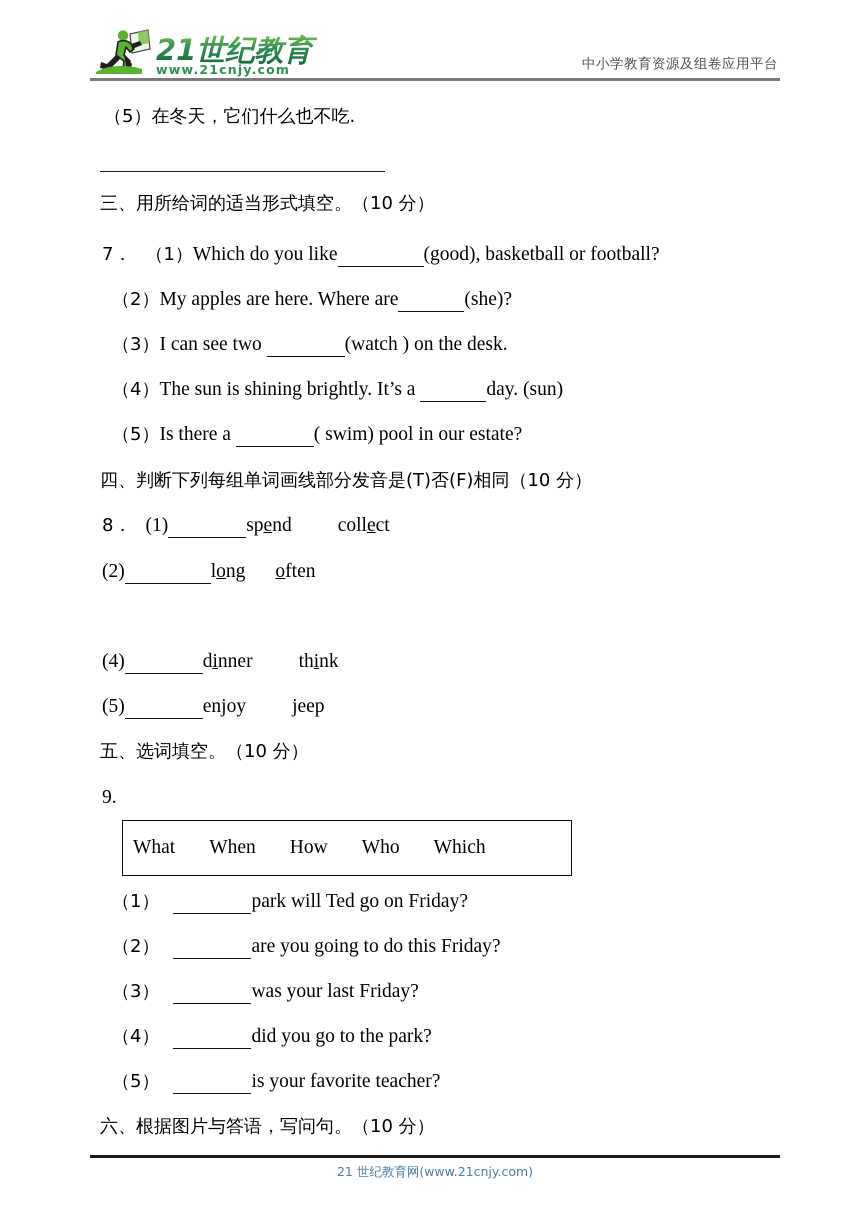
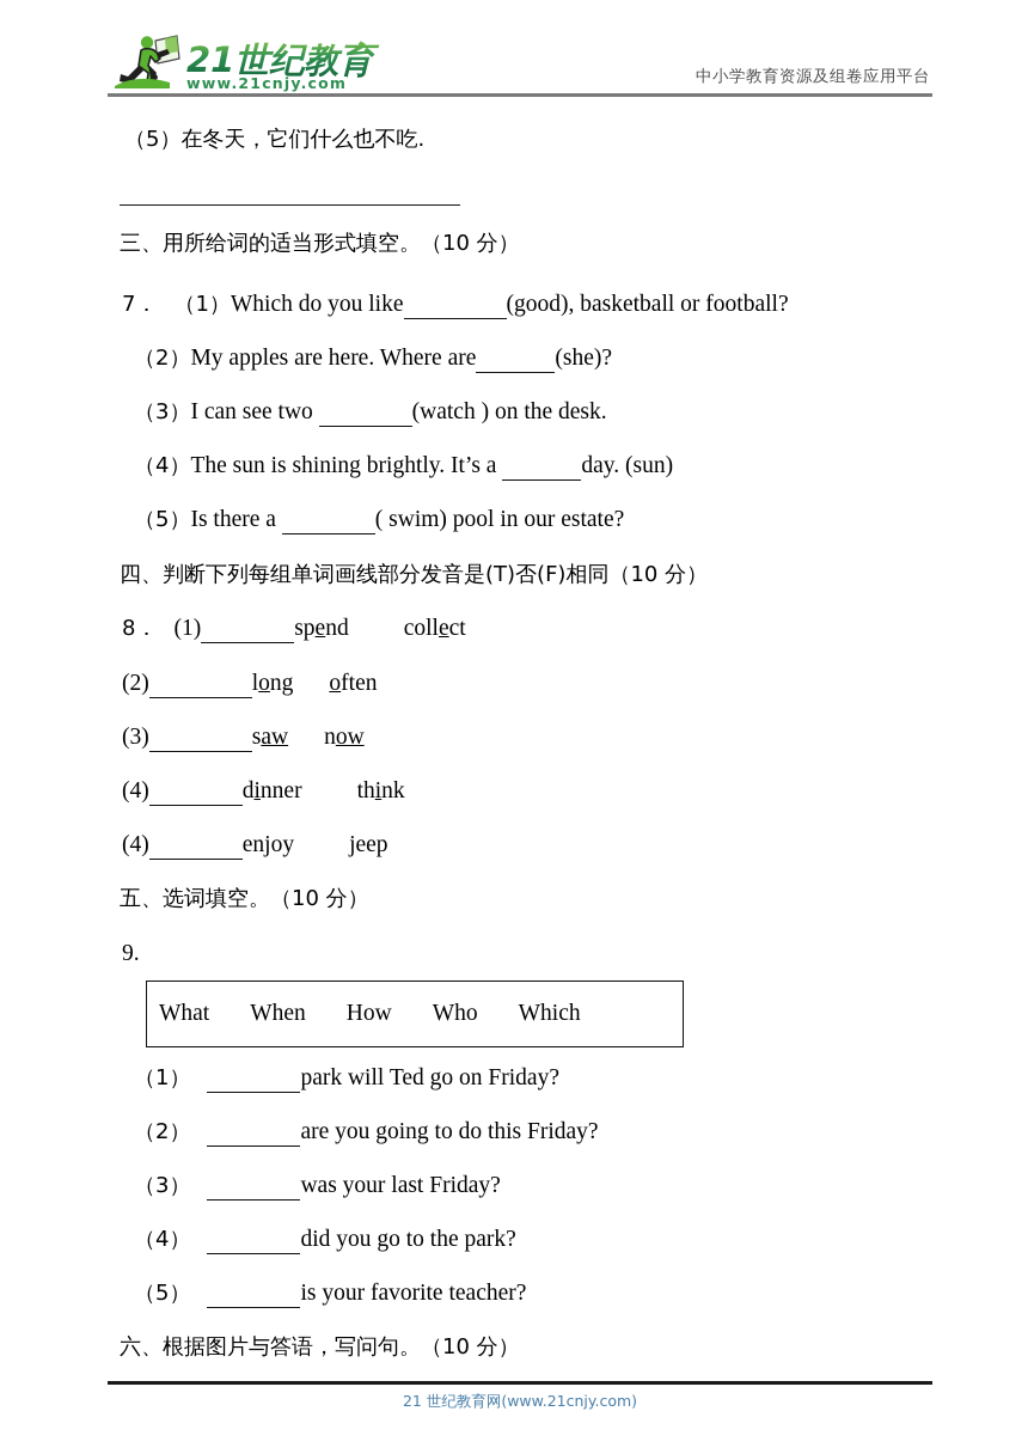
  21世纪教育
  www.21cnjy.com
  中小学教育资源及组卷应用平台
  （5）在冬天，它们什么也不吃.
  三、用所给词的适当形式填空。（10 分）
  7． （1）Which do you like (good), basketball or football?
  （2）My apples are here. Where are (she)?
  （3）I can see two (watch ) on the desk.
  （4）The sun is shining brightly. It’s a day. (sun)
  （5）Is there a ( swim) pool in our estate?
  四、判断下列每组单词画线部分发音是(T)否(F)相同（10 分）
  8． (1) spend collect
  (2) long often
+ (3) saw now
  (4) dinner think
- (5) enjoy jeep
+ (4) enjoy jeep
  五、选词填空。（10 分）
  9.
  What When How Who Which
  （1） park will Ted go on Friday?
  （2） are you going to do this Friday?
  （3） was your last Friday?
  （4） did you go to the park?
  （5） is your favorite teacher?
  六、根据图片与答语，写问句。（10 分）
  21 世纪教育网(www.21cnjy.com)
